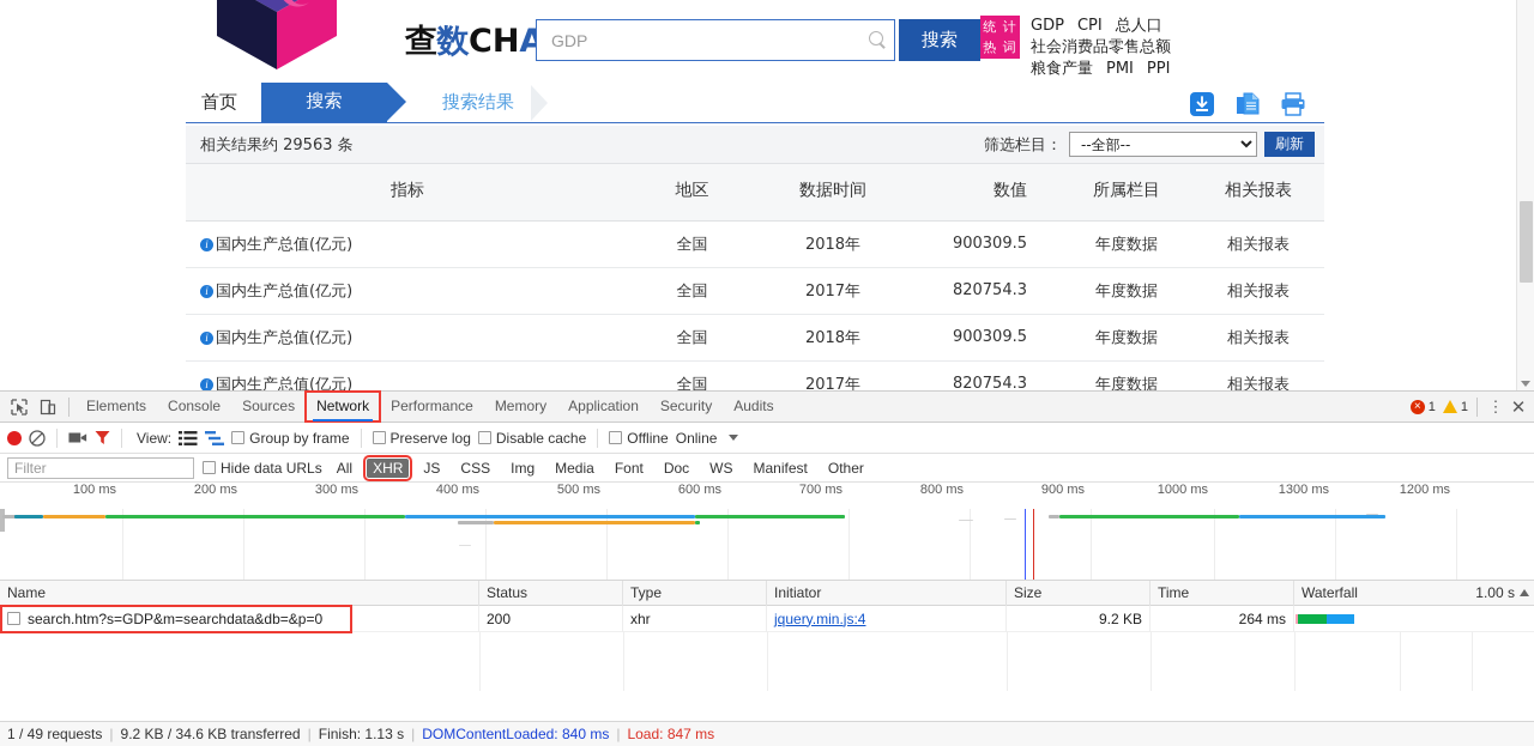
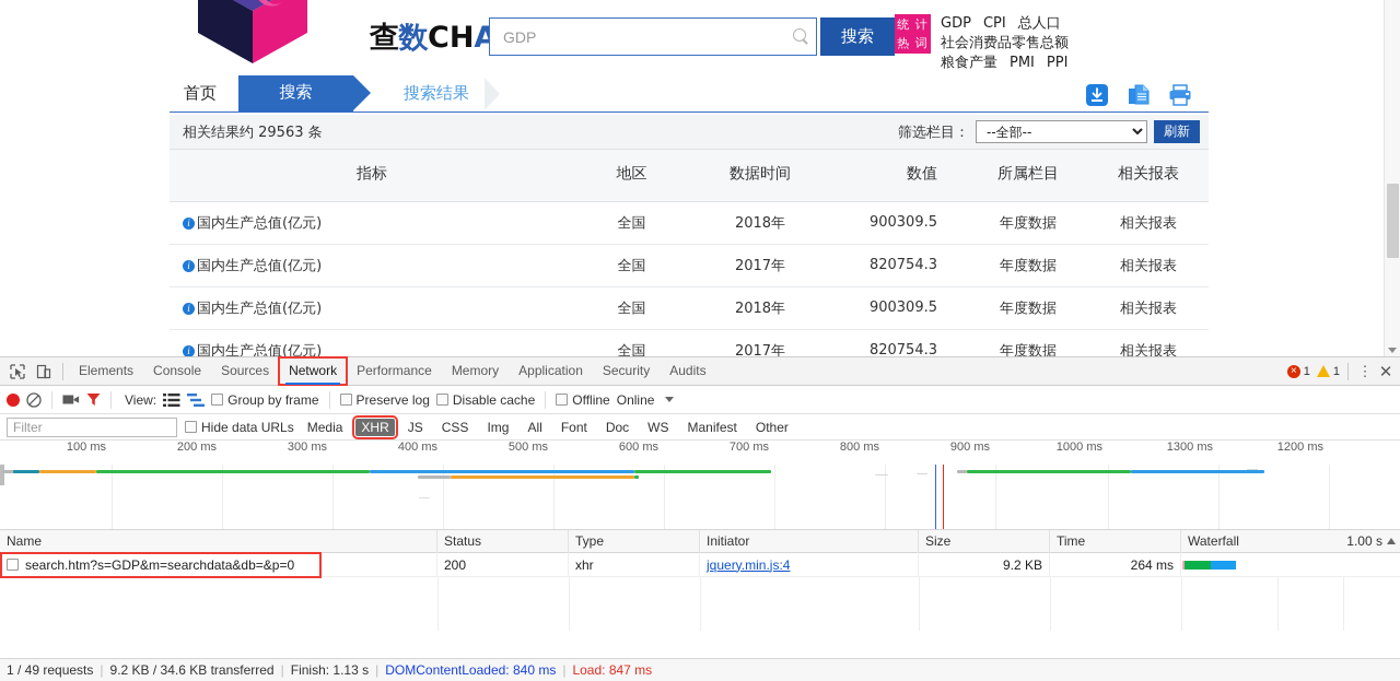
  GDP
  搜索
  统 计
  热 词
  GDP CPI 总人口社会消费品零售总额
  粮食产量 PMI PPI
  首页
  搜索
  搜索结果
  相关结果约 29563 条
  筛选栏目：
  --全部--
  刷新
  指标	地区	数据时间	数值	所属栏目	相关报表
  i 国内生产总值(亿元)	全国	2018年	900309.5	年度数据	相关报表
  i 国内生产总值(亿元)	全国	2017年	820754.3	年度数据	相关报表
  i 国内生产总值(亿元)	全国	2018年	900309.5	年度数据	相关报表
  i 国内生产总值(亿元)	全国	2017年	820754.3	年度数据	相关报表
  Elements
  Console
  Sources
  Network
  Performance
  Memory
  Application
  Security
  Audits
  ×
  1
  1
  ⋮
  ✕
  View:
  Group by frame
  Preserve log
  Disable cache
  Offline
  Online
  Filter
  Hide data URLs
- All
+ Media
  XHR
  JS
  CSS
  Img
- Media
+ All
  Font
  Doc
  WS
  Manifest
  Other
  100 ms
  200 ms
  300 ms
  400 ms
  500 ms
  600 ms
  700 ms
  800 ms
  900 ms
  1000 ms
  1300 ms
  1200 ms
  Name
  Status
  Type
  Initiator
  Size
  Time
  Waterfall
  1.00 s
  search.htm?s=GDP&m=searchdata&db=&p=0
  200
  xhr
  jquery.min.js:4
  9.2 KB
  264 ms
  1 / 49 requests
  |
  9.2 KB / 34.6 KB transferred
  |
  Finish: 1.13 s
  |
  DOMContentLoaded: 840 ms
  |
  Load: 847 ms
